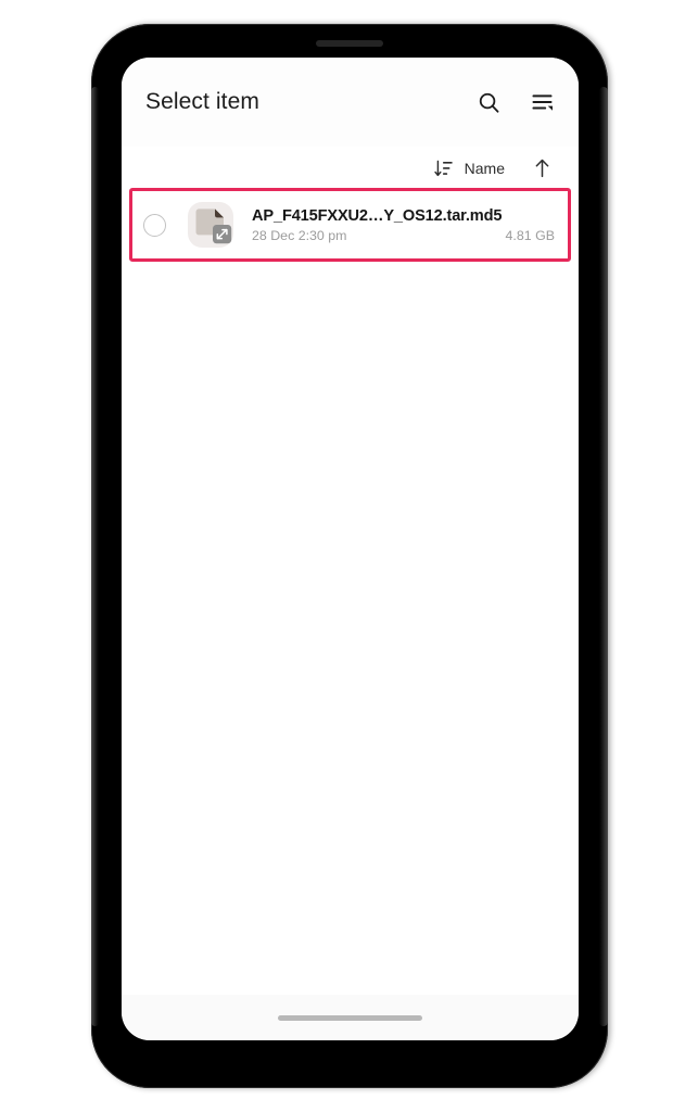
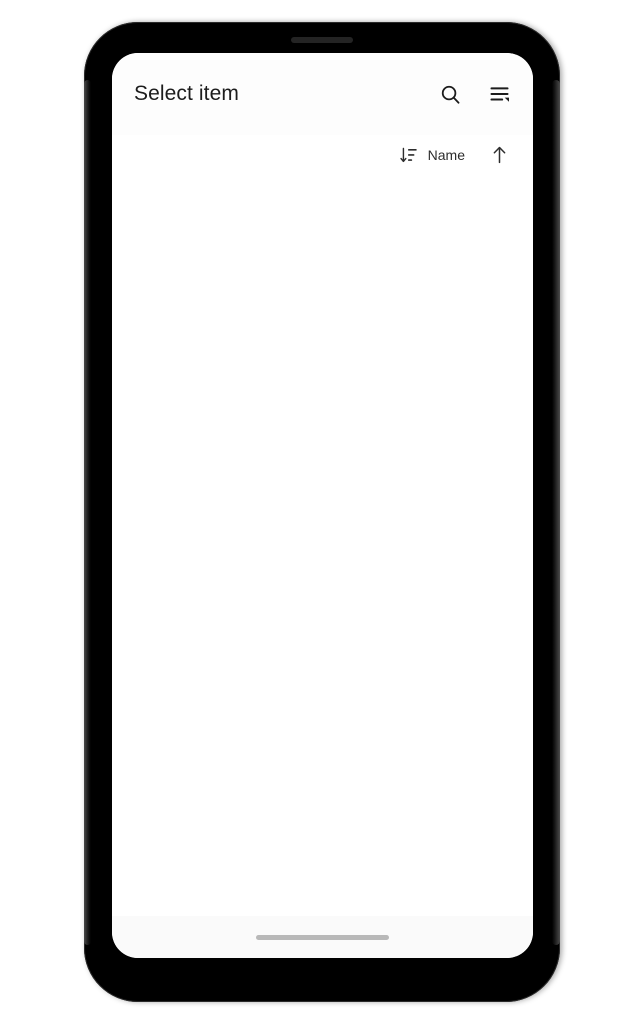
  Select item
  Name
- AP_F415FXXU2…Y_OS12.tar.md5
- 28 Dec 2:30 pm
- 4.81 GB
